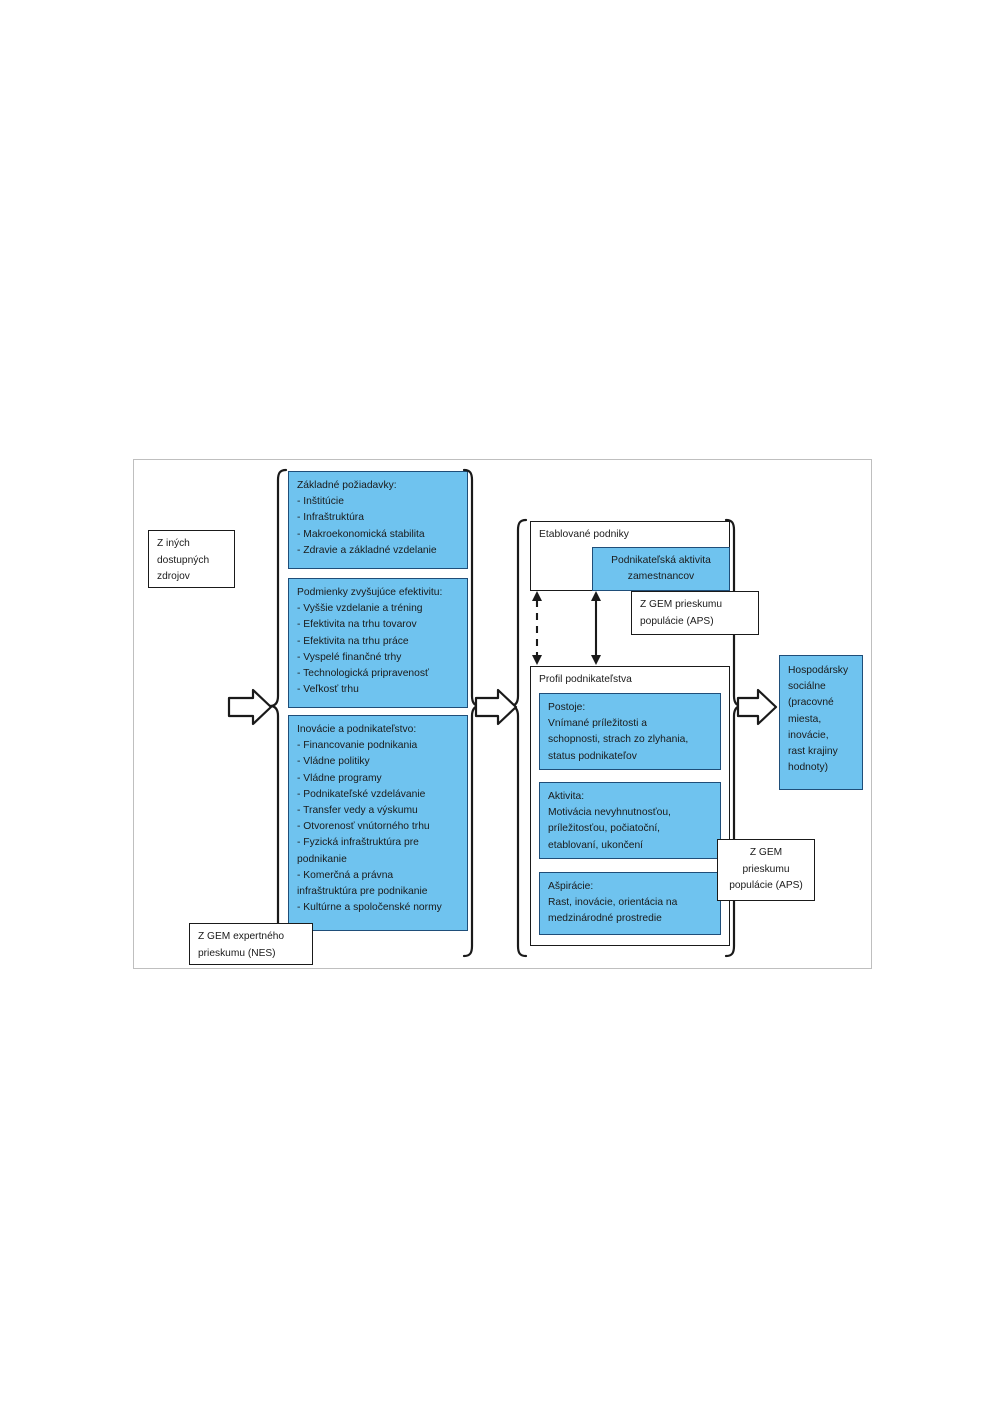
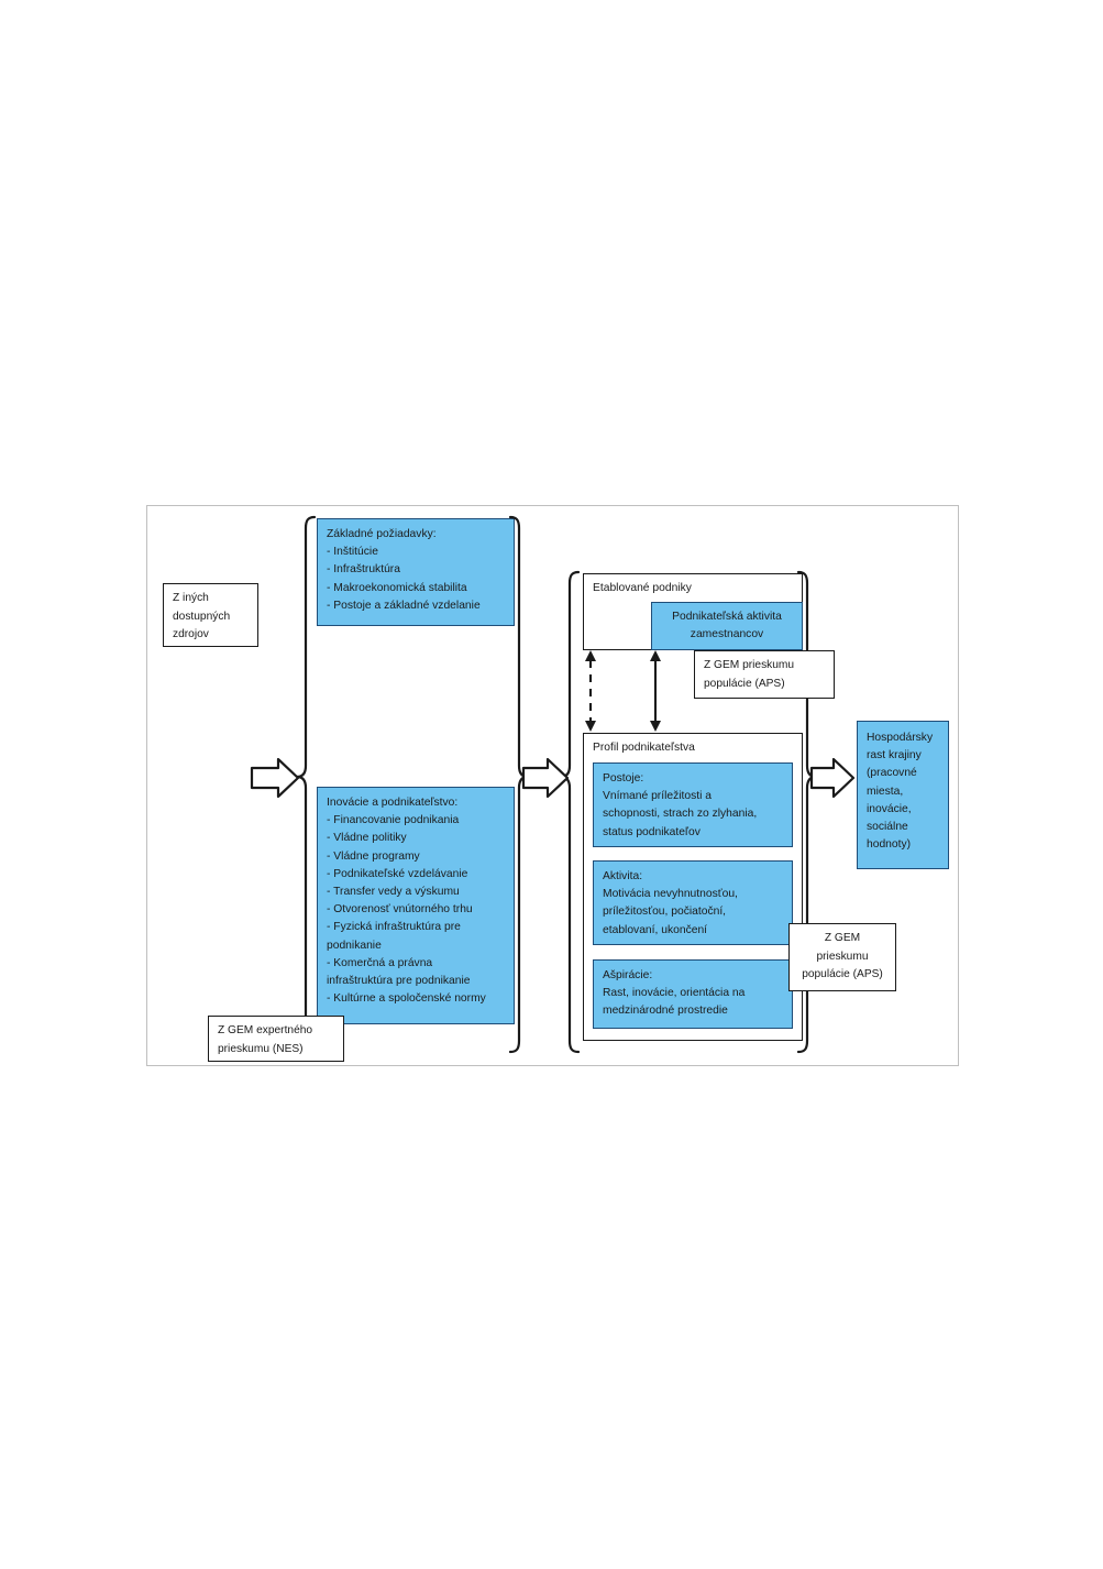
  Základné požiadavky:
  - Inštitúcie
  - Infraštruktúra
  - Makroekonomická stabilita
- - Zdravie a základné vzdelanie
+ - Postoje a základné vzdelanie
- Podmienky zvyšujúce efektivitu:
- - Vyššie vzdelanie a tréning
- - Efektivita na trhu tovarov
- - Efektivita na trhu práce
- - Vyspelé finančné trhy
- - Technologická pripravenosť
- - Veľkosť trhu
  Inovácie a podnikateľstvo:
  - Financovanie podnikania
  - Vládne politiky
  - Vládne programy
  - Podnikateľské vzdelávanie
  - Transfer vedy a výskumu
  - Otvorenosť vnútorného trhu
  - Fyzická infraštruktúra pre
  podnikanie
  - Komerčná a právna
  infraštruktúra pre podnikanie
  - Kultúrne a spoločenské normy
  Z iných
  dostupných
  zdrojov
  Z GEM expertného
  prieskumu (NES)
  Etablované podniky
  Podnikateľská aktivita
  zamestnancov
  Profil podnikateľstva
  Postoje:
  Vnímané príležitosti a
  schopnosti, strach zo zlyhania,
  status podnikateľov
  Aktivita:
  Motivácia nevyhnutnosťou,
  príležitosťou, počiatoční,
  etablovaní, ukončení
  Ašpirácie:
  Rast, inovácie, orientácia na
  medzinárodné prostredie
  Hospodársky
- sociálne
+ rast krajiny
  (pracovné
  miesta,
  inovácie,
- rast krajiny
+ sociálne
  hodnoty)
  Z GEM prieskumu
  populácie (APS)
  Z GEM
  prieskumu
  populácie (APS)
